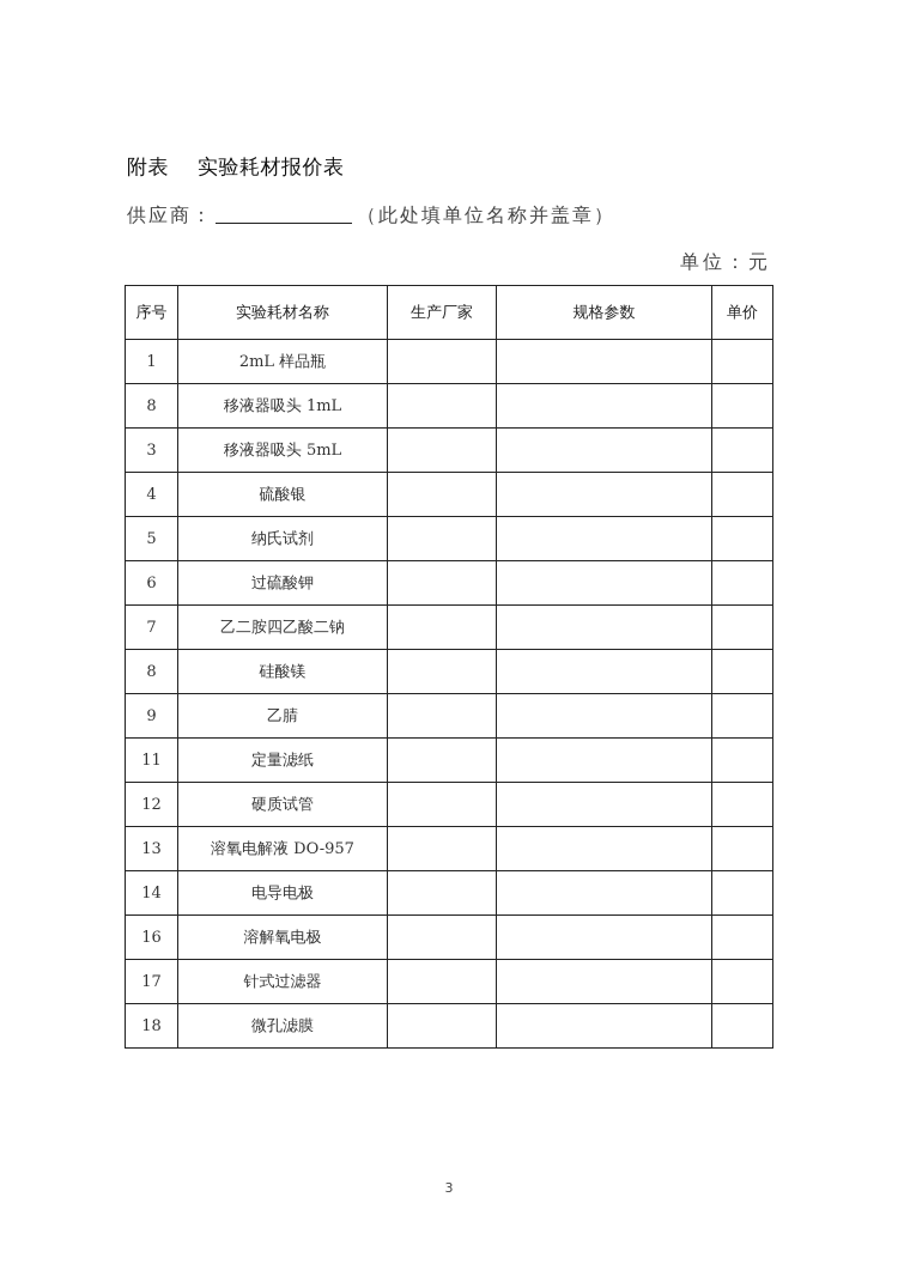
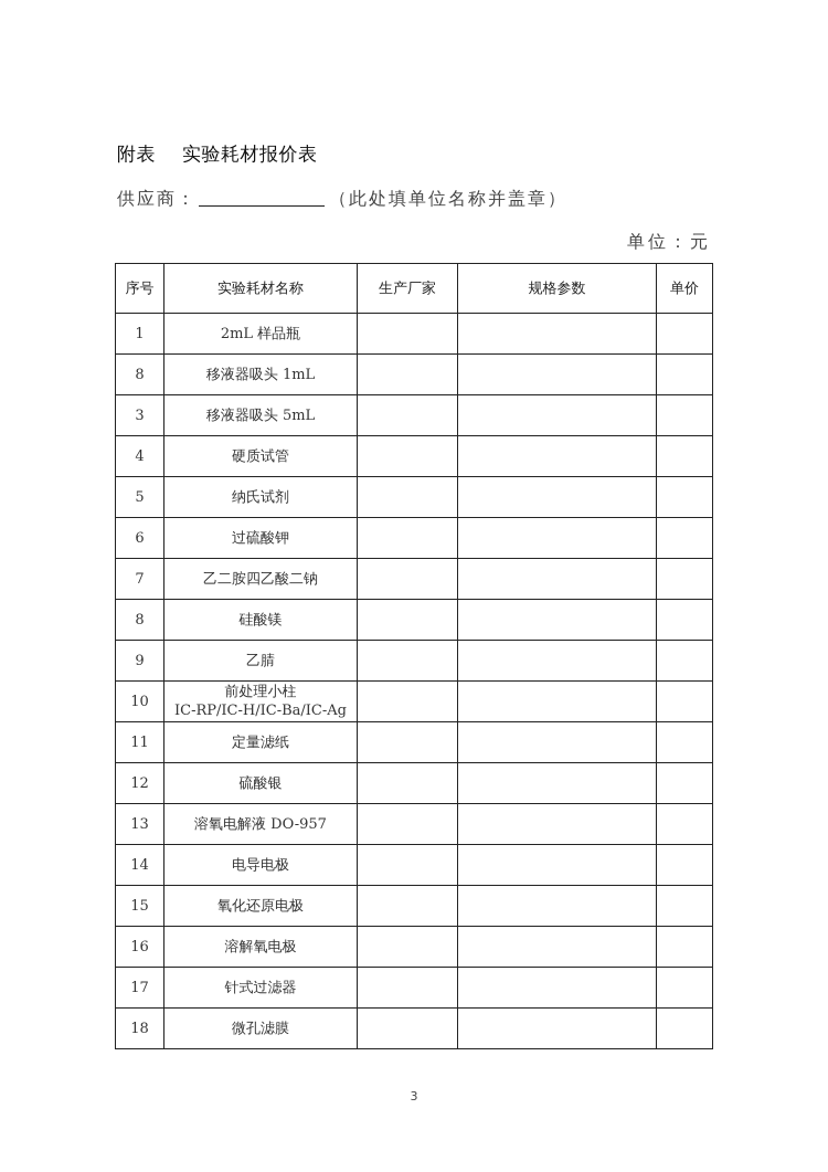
  附表 实验耗材报价表
  供应商： （此处填单位名称并盖章）
  单位：元
  序号	实验耗材名称	生产厂家	规格参数	单价
  1	2mL 样品瓶
  8	移液器吸头 1mL
  3	移液器吸头 5mL
- 4	硫酸银
+ 4	硬质试管
  5	纳氏试剂
  6	过硫酸钾
  7	乙二胺四乙酸二钠
  8	硅酸镁
  9	乙腈
+ 10	前处理小柱IC-RP/IC-H/IC-Ba/IC-Ag
  11	定量滤纸
- 12	硬质试管
+ 12	硫酸银
  13	溶氧电解液 DO-957
  14	电导电极
+ 15	氧化还原电极
  16	溶解氧电极
  17	针式过滤器
  18	微孔滤膜
  3
